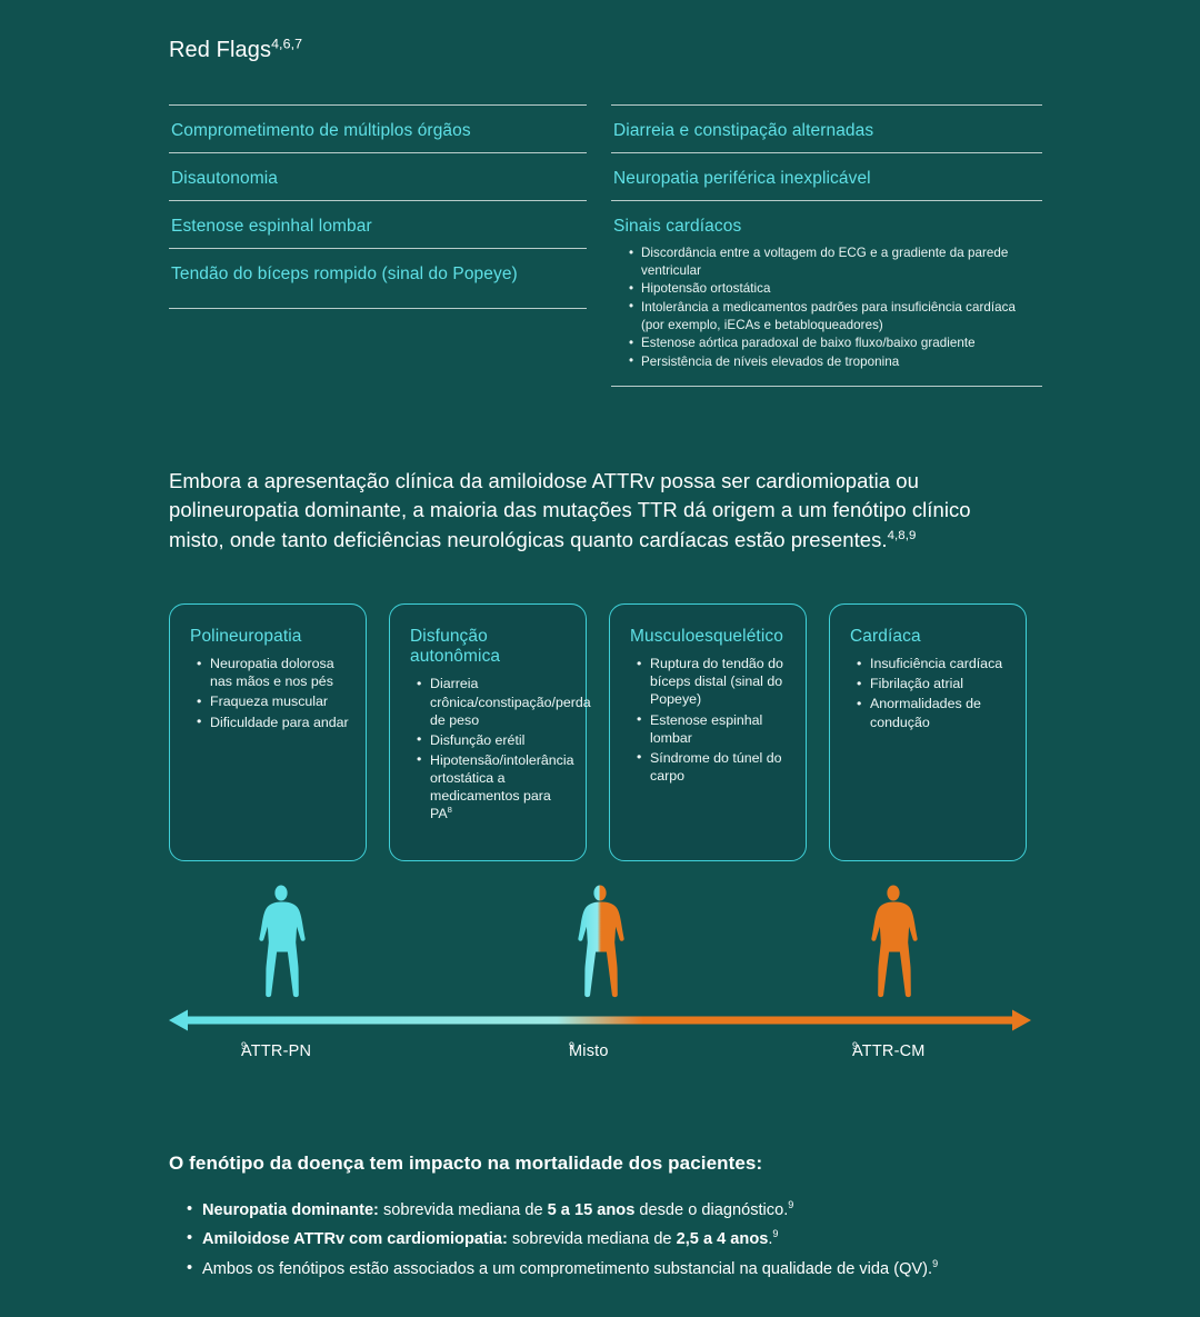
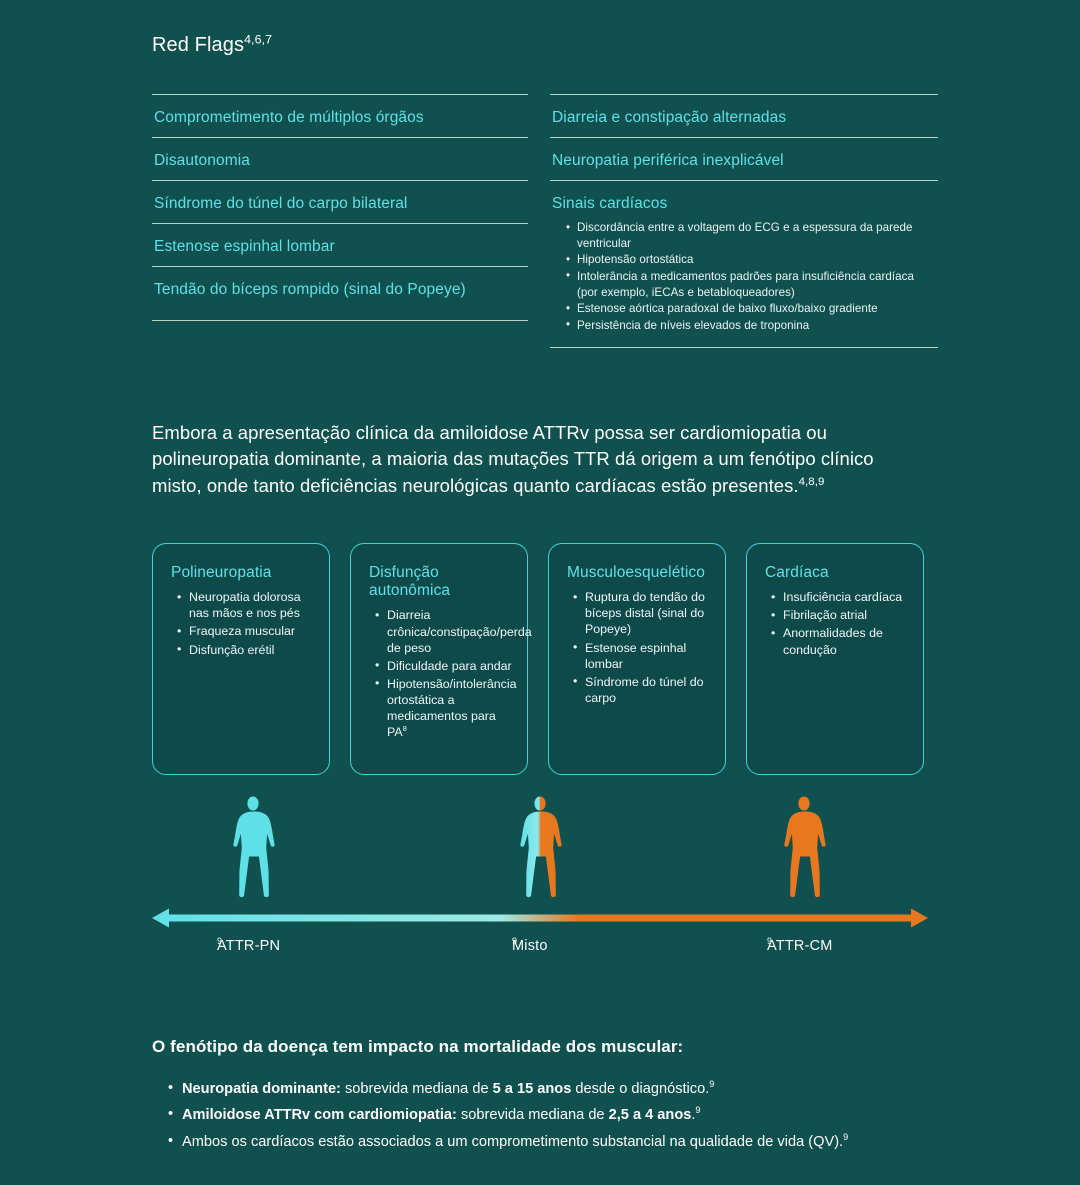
  Red Flags4,6,7
  Comprometimento de múltiplos órgãos
  Disautonomia
+ Síndrome do túnel do carpo bilateral
  Estenose espinhal lombar
  Tendão do bíceps rompido (sinal do Popeye)
  Diarreia e constipação alternadas
  Neuropatia periférica inexplicável
  Sinais cardíacos
- Discordância entre a voltagem do ECG e a gradiente da parede ventricular
+ Discordância entre a voltagem do ECG e a espessura da parede ventricular
  Hipotensão ortostática
  Intolerância a medicamentos padrões para insuficiência cardíaca (por exemplo, iECAs e betabloqueadores)
  Estenose aórtica paradoxal de baixo fluxo/baixo gradiente
  Persistência de níveis elevados de troponina
  Embora a apresentação clínica da amiloidose ATTRv possa ser cardiomiopatia ou polineuropatia dominante, a maioria das mutações TTR dá origem a um fenótipo clínico misto, onde tanto deficiências neurológicas quanto cardíacas estão presentes.4,8,9
  Polineuropatia
  Neuropatia dolorosa nas mãos e nos pés
  Fraqueza muscular
- Dificuldade para andar
+ Disfunção erétil
  Disfunção autonômica
  Diarreia crônica/constipação/perda de peso
- Disfunção erétil
+ Dificuldade para andar
  Hipotensão/intolerância ortostática a medicamentos para PA8
  Musculoesquelético
  Ruptura do tendão do bíceps distal (sinal do Popeye)
  Estenose espinhal lombar
  Síndrome do túnel do carpo
  Cardíaca
  Insuficiência cardíaca
  Fibrilação atrial
  Anormalidades de condução
  ATTR-PN
  9
  Misto
  9
  ATTR-CM
  9
- O fenótipo da doença tem impacto na mortalidade dos pacientes:
+ O fenótipo da doença tem impacto na mortalidade dos muscular:
  Neuropatia dominante: sobrevida mediana de 5 a 15 anos desde o diagnóstico.9
  Amiloidose ATTRv com cardiomiopatia: sobrevida mediana de 2,5 a 4 anos.9
- Ambos os fenótipos estão associados a um comprometimento substancial na qualidade de vida (QV).9
+ Ambos os cardíacos estão associados a um comprometimento substancial na qualidade de vida (QV).9
